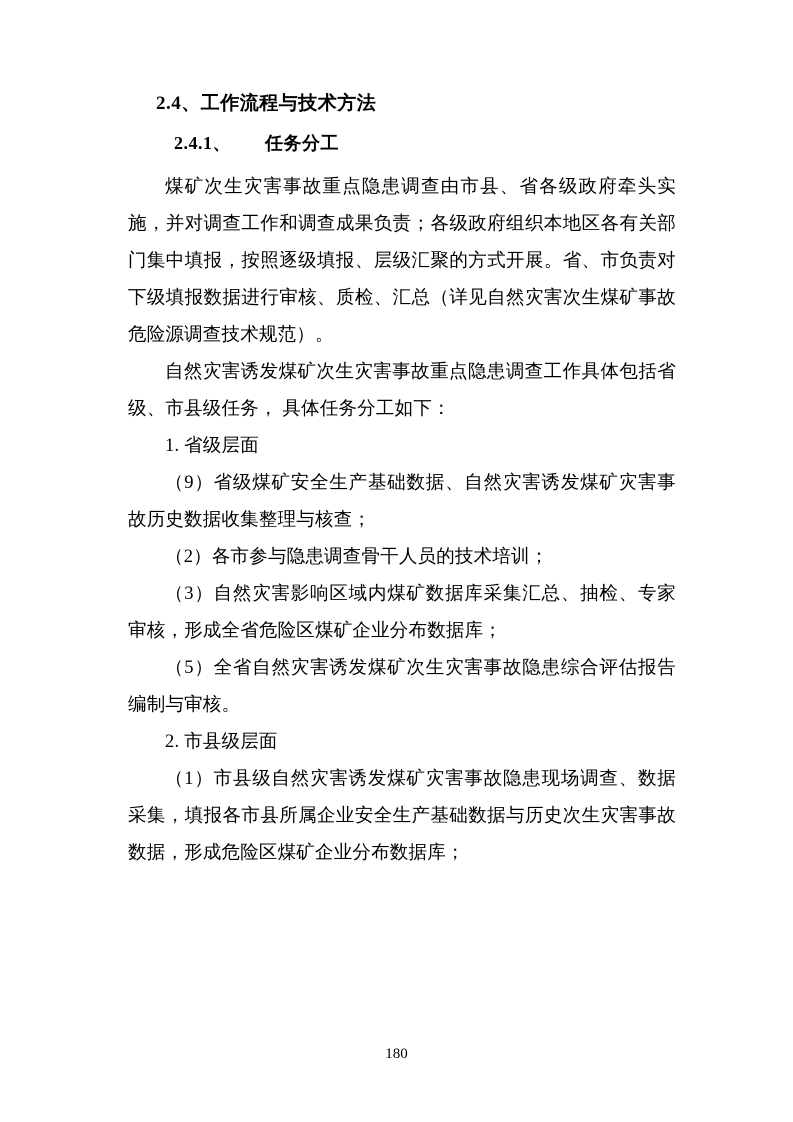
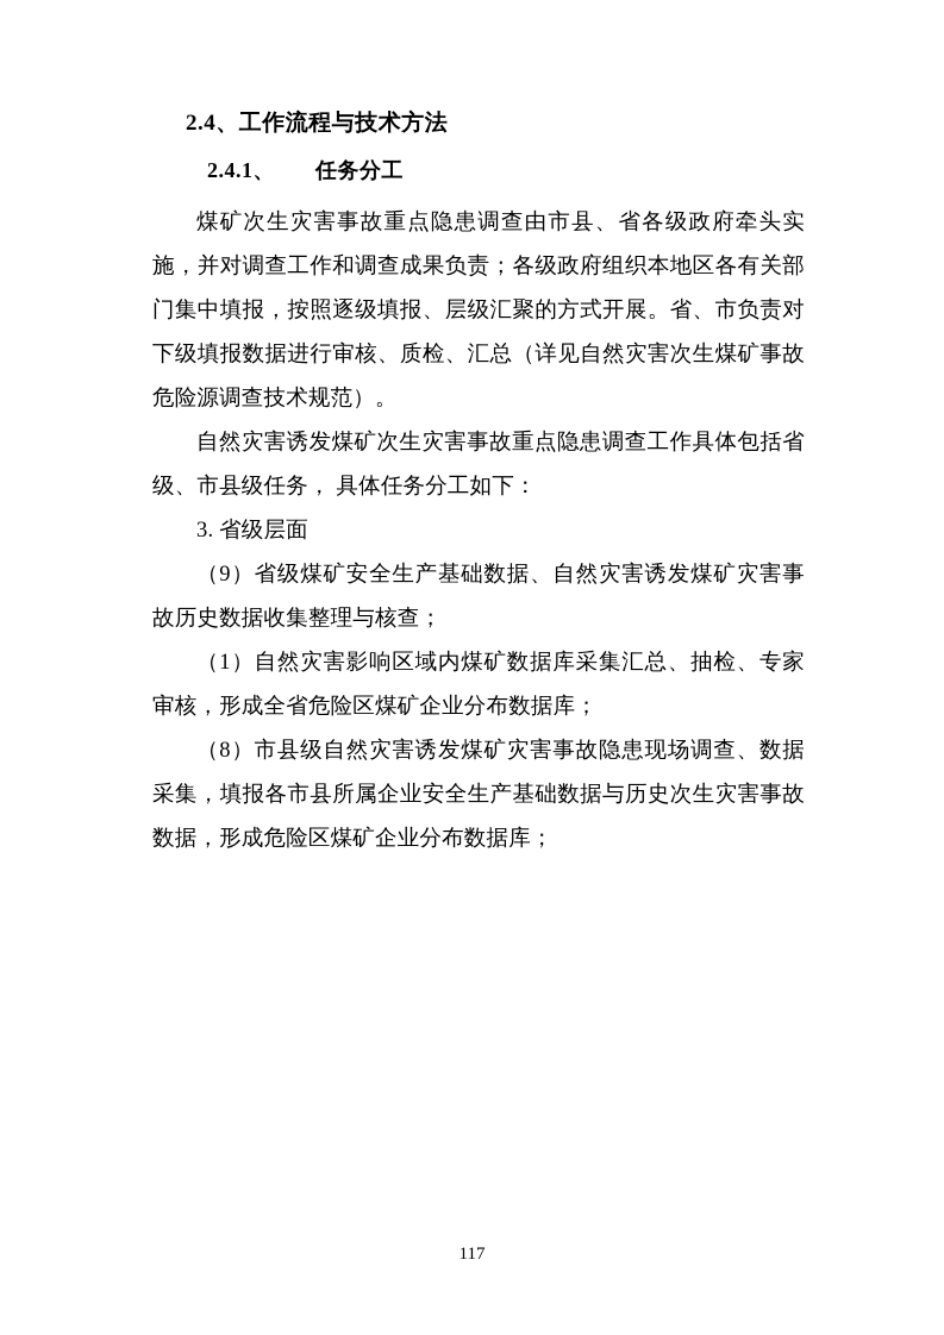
  2.4、工作流程与技术方法
  2.4.1、 任务分工
  煤矿次生灾害事故重点隐患调查由市县、省各级政府牵头实施，并对调查工作和调查成果负责；各级政府组织本地区各有关部门集中填报，按照逐级填报、层级汇聚的方式开展。省、市负责对下级填报数据进行审核、质检、汇总（详见自然灾害次生煤矿事故危险源调查技术规范）。
  自然灾害诱发煤矿次生灾害事故重点隐患调查工作具体包括省级、市县级任务， 具体任务分工如下：
- 1. 省级层面
+ 3. 省级层面
  （9）省级煤矿安全生产基础数据、自然灾害诱发煤矿灾害事故历史数据收集整理与核查；
- （2）各市参与隐患调查骨干人员的技术培训；
- （3）自然灾害影响区域内煤矿数据库采集汇总、抽检、专家审核，形成全省危险区煤矿企业分布数据库；
+ （1）自然灾害影响区域内煤矿数据库采集汇总、抽检、专家审核，形成全省危险区煤矿企业分布数据库；
- （5）全省自然灾害诱发煤矿次生灾害事故隐患综合评估报告编制与审核。
- 2. 市县级层面
- （1）市县级自然灾害诱发煤矿灾害事故隐患现场调查、数据采集，填报各市县所属企业安全生产基础数据与历史次生灾害事故数据，形成危险区煤矿企业分布数据库；
+ （8）市县级自然灾害诱发煤矿灾害事故隐患现场调查、数据采集，填报各市县所属企业安全生产基础数据与历史次生灾害事故数据，形成危险区煤矿企业分布数据库；
- 180
+ 117
